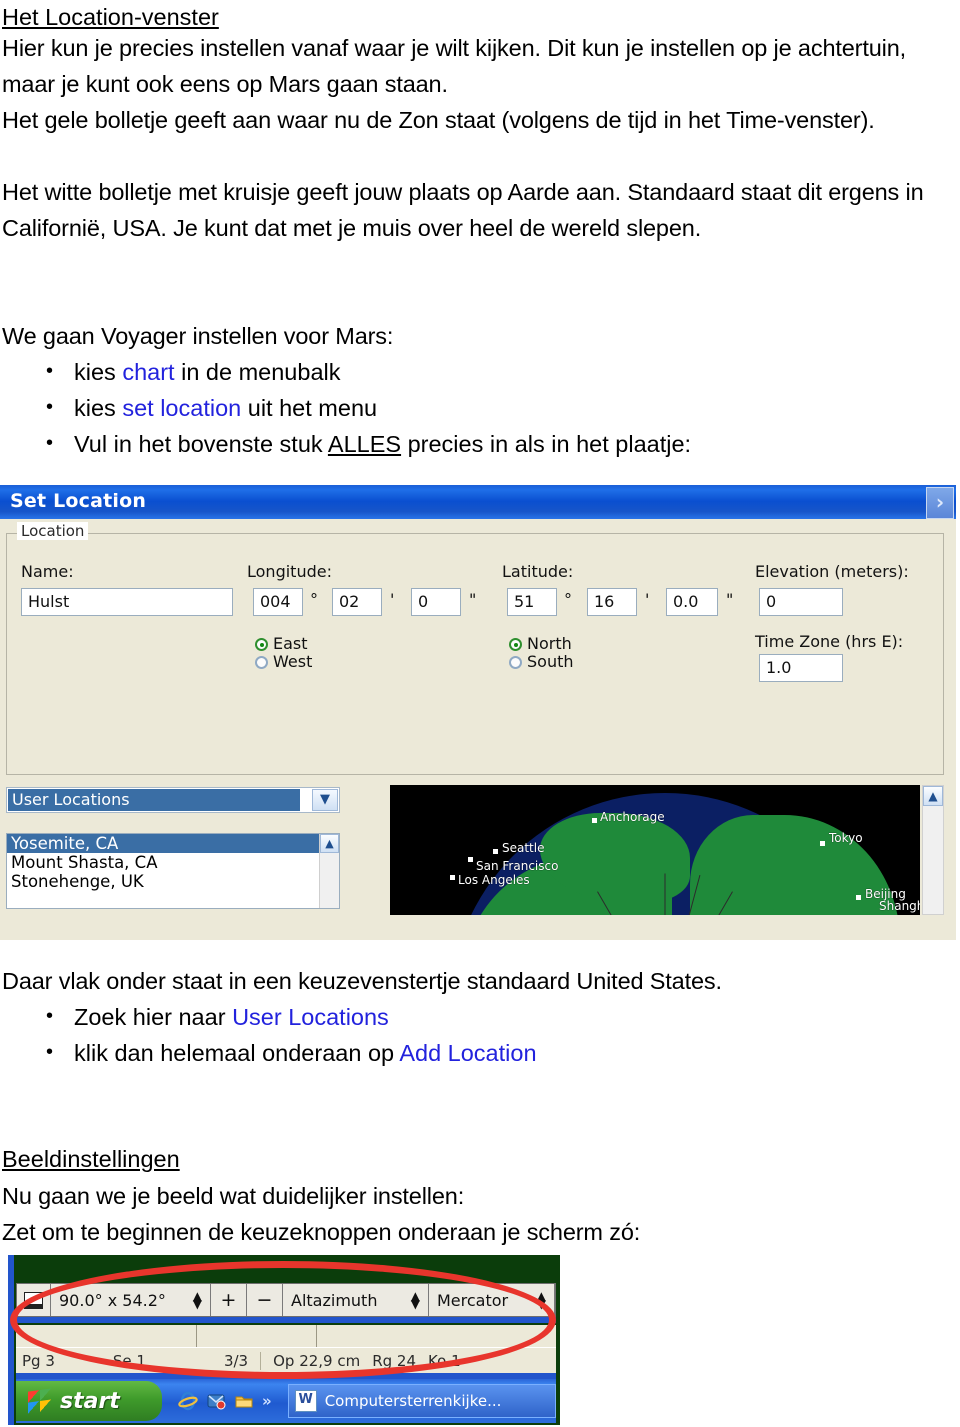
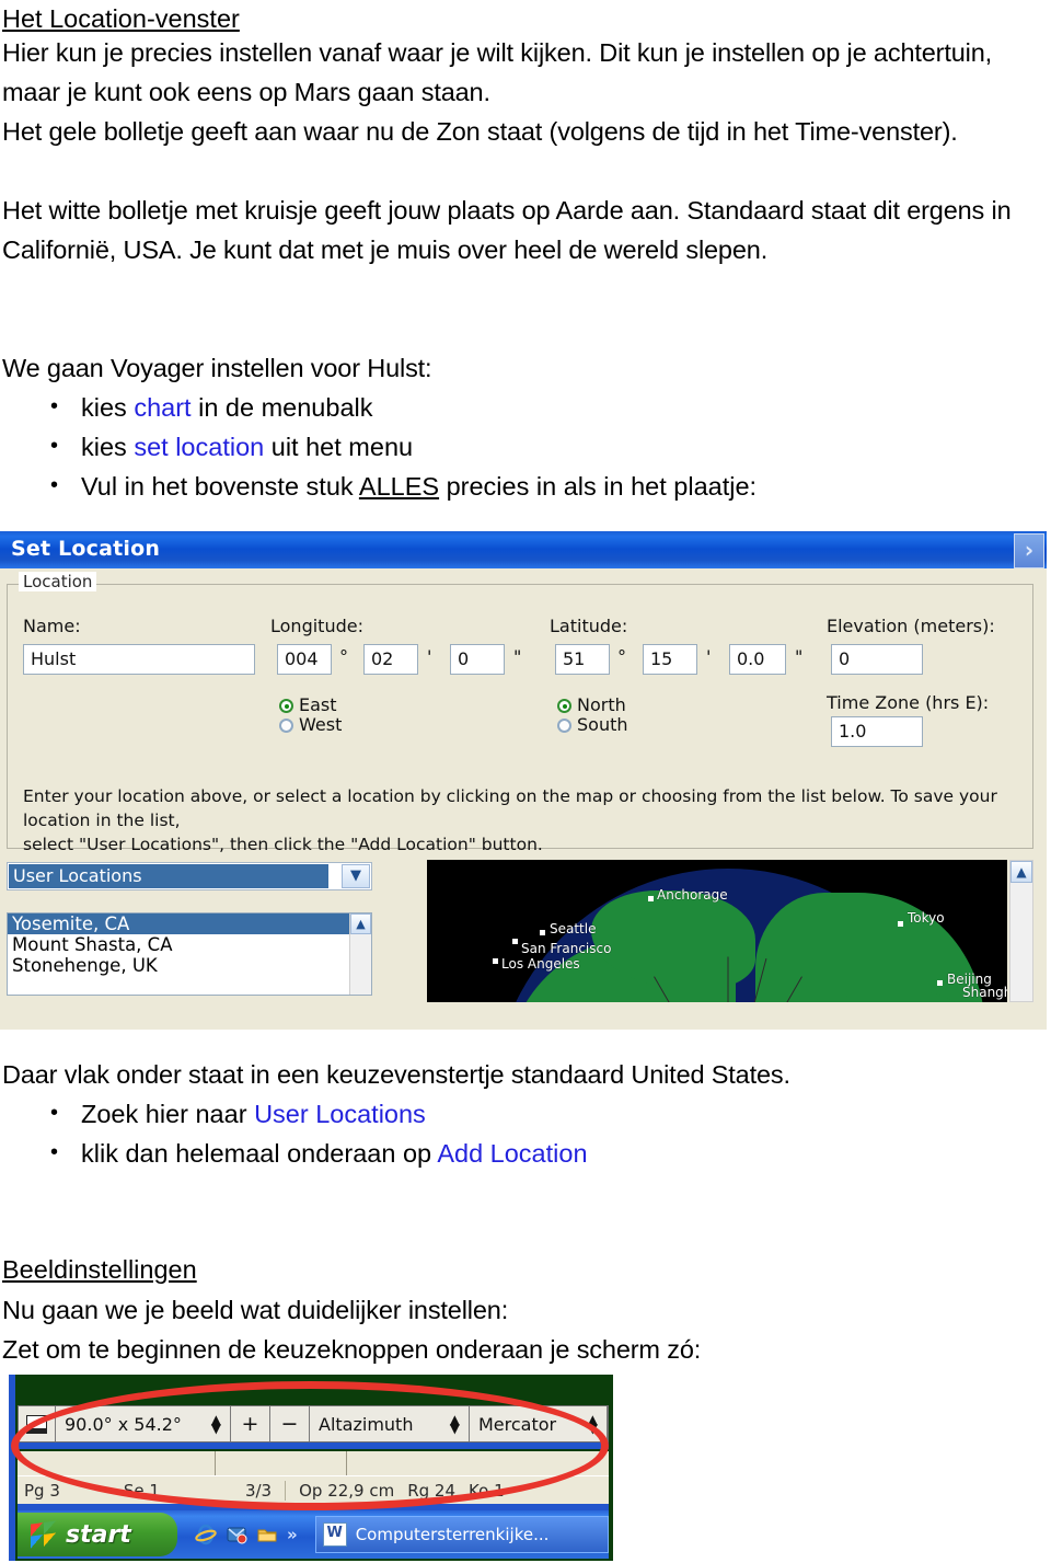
  Het Location-venster
  Hier kun je precies instellen vanaf waar je wilt kijken. Dit kun je instellen op je achtertuin, maar je kunt ook eens op Mars gaan staan.
  Het gele bolletje geeft aan waar nu de Zon staat (volgens de tijd in het Time-venster).
  Het witte bolletje met kruisje geeft jouw plaats op Aarde aan. Standaard staat dit ergens in Californië, USA. Je kunt dat met je muis over heel de wereld slepen.
- We gaan Voyager instellen voor Mars:
+ We gaan Voyager instellen voor Hulst:
  kies chart in de menubalk
  kies set location uit het menu
  Vul in het bovenste stuk ALLES precies in als in het plaatje:
  Daar vlak onder staat in een keuzevenstertje standaard United States.
  Zoek hier naar User Locations
  klik dan helemaal onderaan op Add Location
  Beeldinstellingen
  Nu gaan we je beeld wat duidelijker instellen:
  Zet om te beginnen de keuzeknoppen onderaan je scherm zó:
  Set Location
  ›
  Location
  Name:
  Longitude:
  Latitude:
  Elevation (meters):
  Hulst
  004
  °
  02
  '
  0
  "
  51
  °
- 16
+ 15
  '
  0.0
  "
  0
  East
  West
  North
  South
  Time Zone (hrs E):
  1.0
+ Enter your location above, or select a location by clicking on the map or choosing from the list below. To save your location in the list,
+ select "User Locations", then click the "Add Location" button.
  User Locations
  ▼
  Yosemite, CA
  Mount Shasta, CA
  Stonehenge, UK
  ▲
  Anchorage
  Seattle
  San Francisco
  Los Angeles
  Tokyo
  Beijing
  ▲
  90.0° x 54.2°
  ▲
  ▼
  +
  −
  Altazimuth
  ▲
  ▼
  Mercator
  ▲
  ▼
  Pg 3
  Se 1
  3/3
  Op 22,9 cm
  Rg 24
  Ko 1
  start
  »
  W
  Computersterrenkijke...
